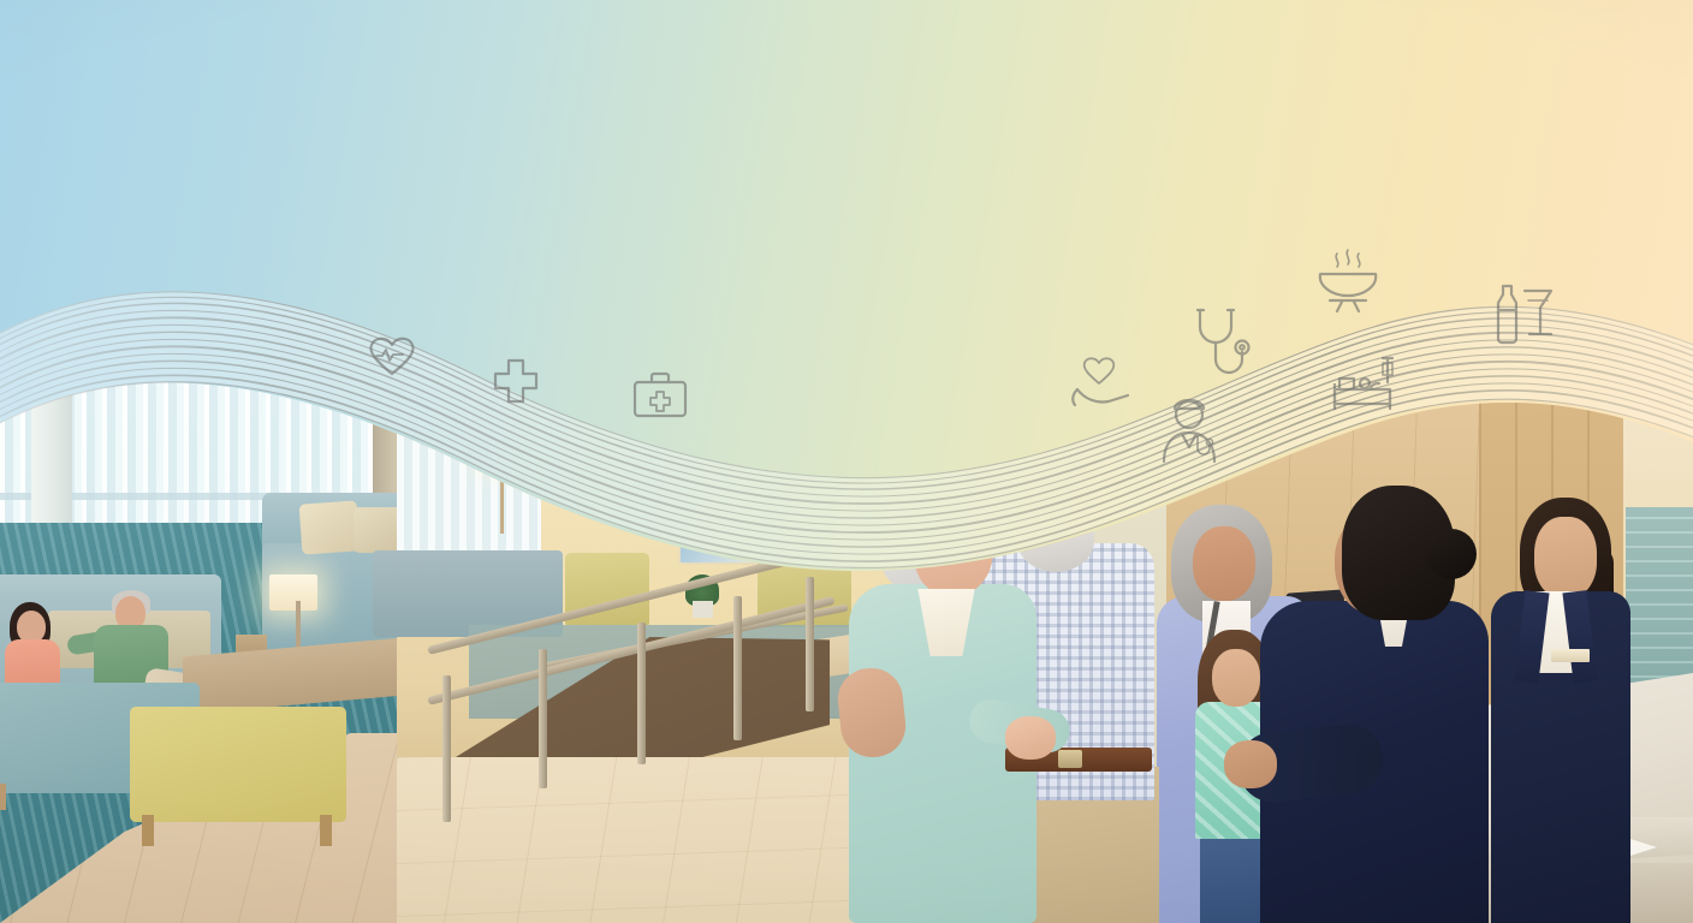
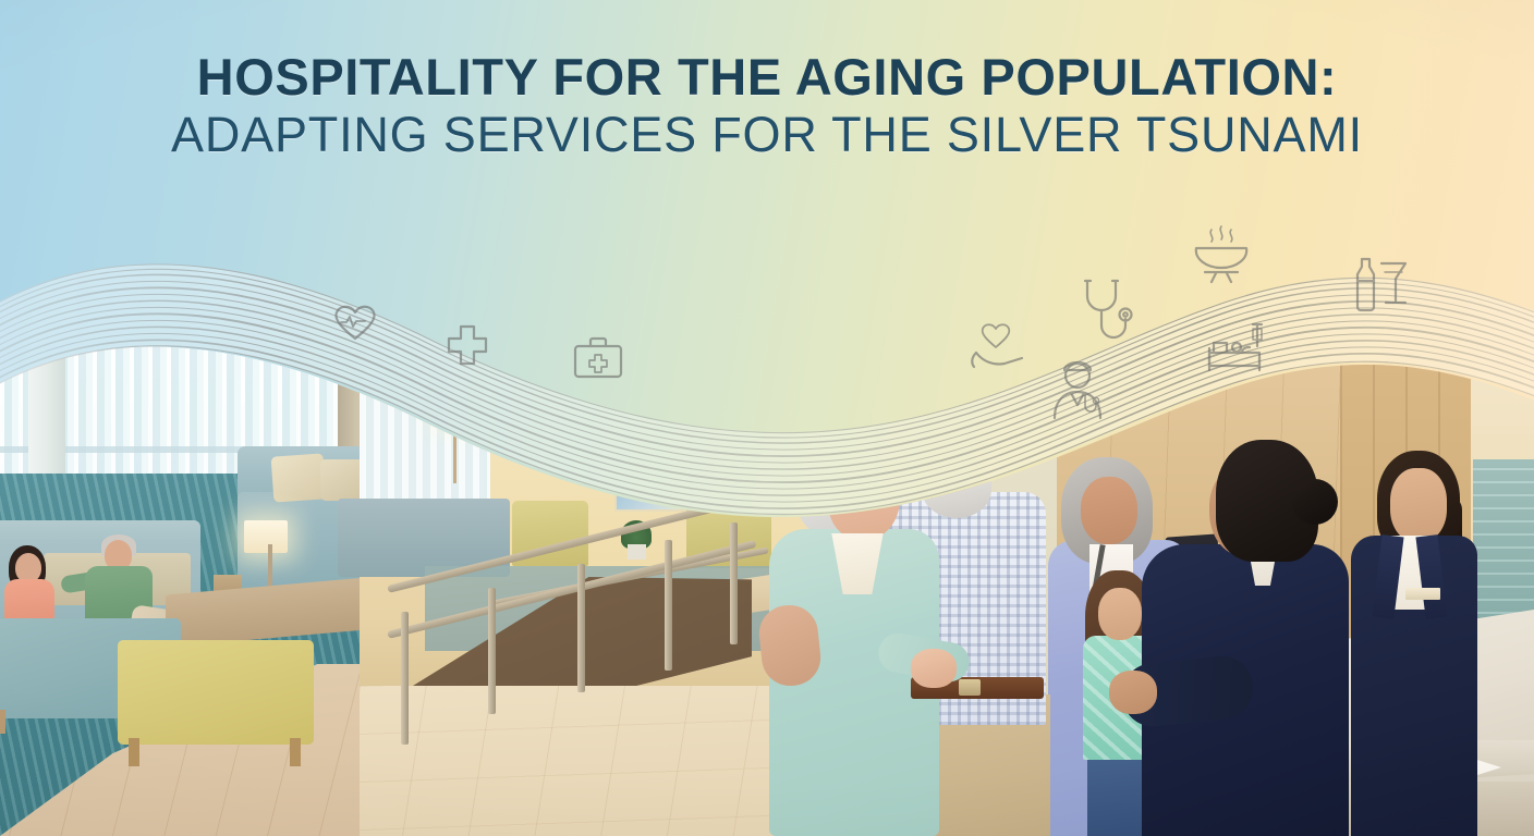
+ HOSPITALITY FOR THE AGING POPULATION:
+ ADAPTING SERVICES FOR THE SILVER TSUNAMI
